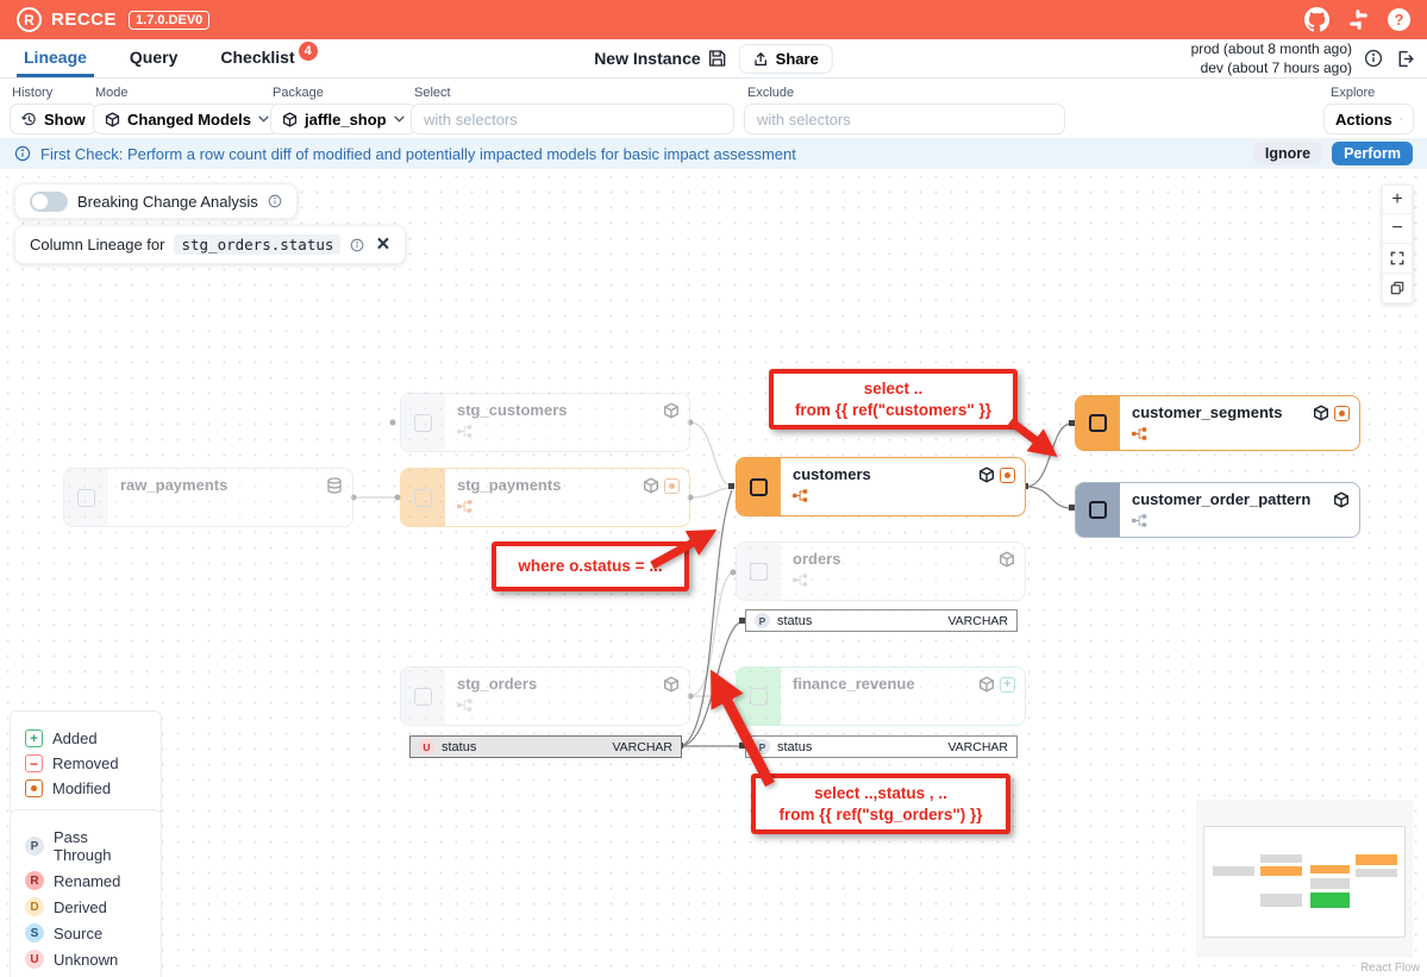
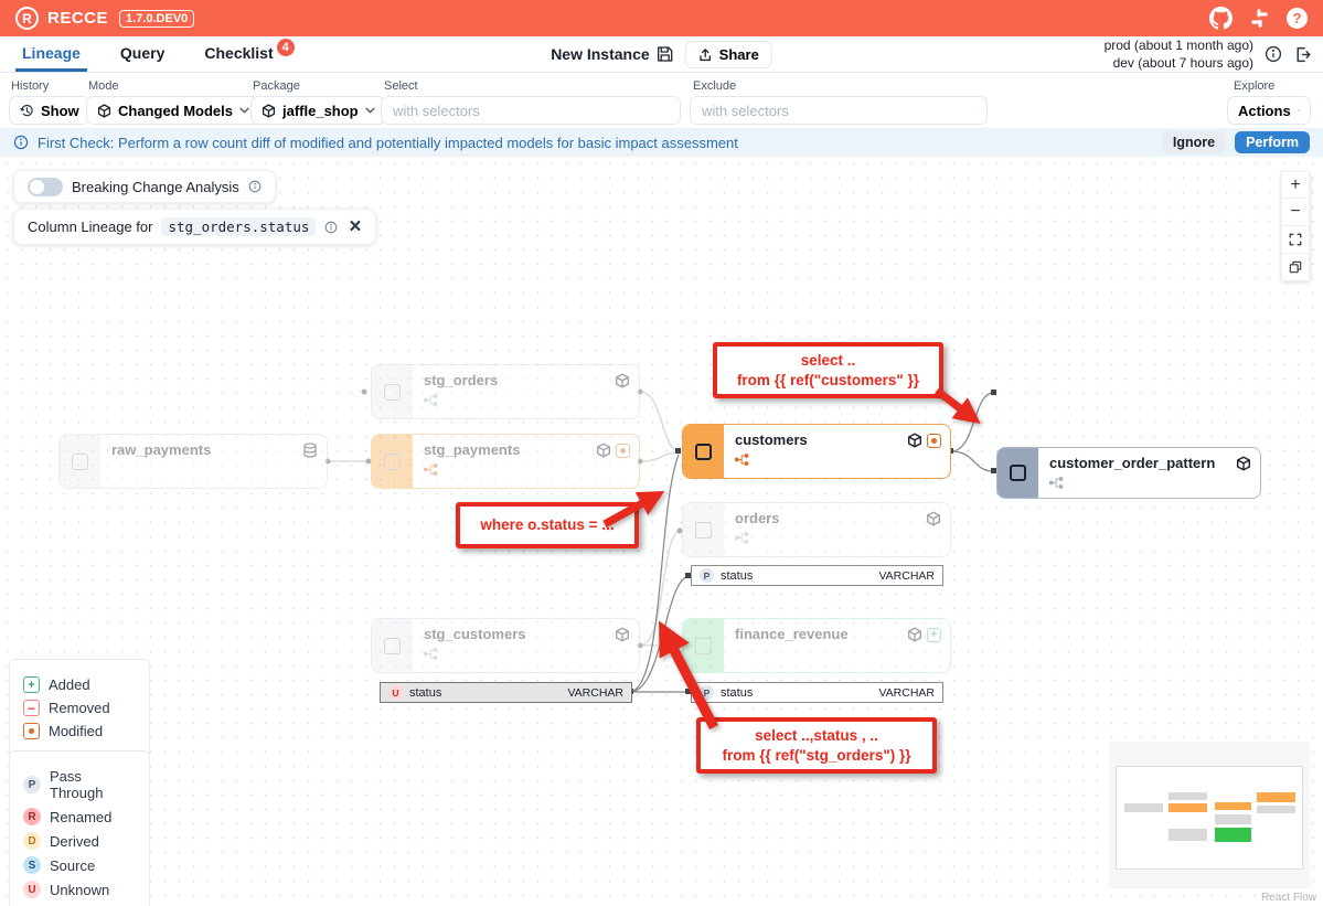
  R
  RECCE
  1.7.0.DEV0
  ?
  Lineage
  Query
  Checklist
  4
  New Instance
  Share
- prod (about 8 month ago)
+ prod (about 1 month ago)
  dev (about 7 hours ago)
  History
  Show
  Mode
  Changed Models
  Package
  jaffle_shop
  Select
  with selectors
  Exclude
  with selectors
  Explore
  Actions
  First Check: Perform a row count diff of modified and potentially impacted models for basic impact assessment
  Ignore
  Perform
  Breaking Change Analysis
  Column Lineage for
  stg_orders.status
  ×
  +
  −
- stg_customers
+ stg_orders
  raw_payments
  stg_payments
  customers
  orders
- stg_orders
+ stg_customers
  finance_revenue
  +
- customer_segments
  customer_order_pattern
  P
  status
  VARCHAR
  U
  status
  VARCHAR
  P
  status
  VARCHAR
  select ..
  from {{ ref("customers" }}
  where o.status = ..
  select ..,status , ..
  from {{ ref("stg_orders") }}
  +
  Added
  −
  Removed
  Modified
  P
  Pass Through
  R
  Renamed
  D
  Derived
  S
  Source
  U
  Unknown
  React Flow
